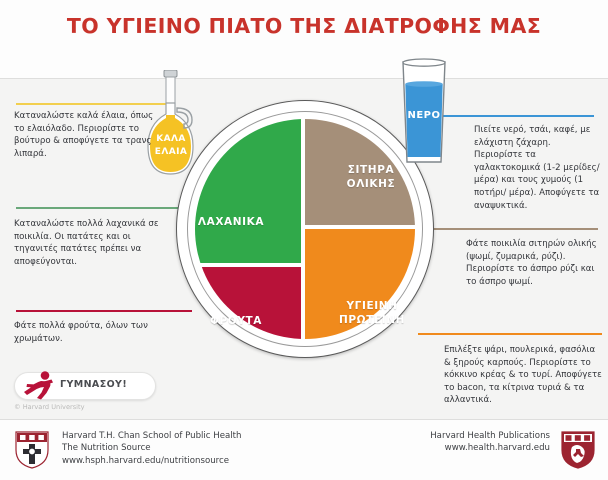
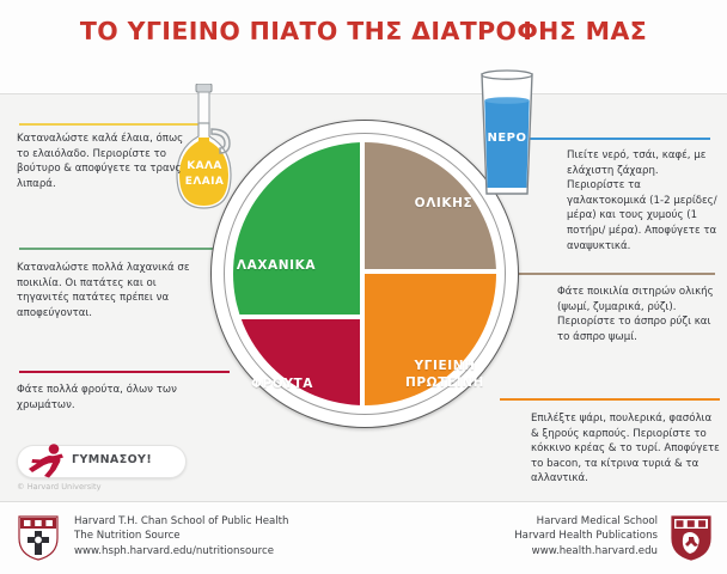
  ΤΟ ΥΓΙΕΙΝΟ ΠΙΑΤΟ ΤΗΣ ΔΙΑΤΡΟΦΗΣ ΜΑΣ
  ΛΑΧΑΝΙΚΑ
- ΣΙΤΗΡΑ
  ΟΛΙΚΗΣ
  ΥΓΙΕΙΝΗ
  ΠΡΩΤΕΙΝΗ
  ΦΡΟΥΤΑ
  ΚΑΛΑ
  ΕΛΑΙΑ
  ΝΕΡΟ
  Καταναλώστε καλά έλαια, όπως το ελαιόλαδο. Περιορίστε το βούτυρο & αποφύγετε τα τρανς λιπαρά.
  Καταναλώστε πολλά λαχανικά σε ποικιλία. Οι πατάτες και οι τηγανιτές πατάτες πρέπει να αποφεύγονται.
  Φάτε πολλά φρούτα, όλων των χρωμάτων.
  Πιείτε νερό, τσάι, καφέ, με ελάχιστη ζάχαρη. Περιορίστε τα γαλακτοκομικά (1-2 μερίδες/μέρα) και τους χυμούς (1 ποτήρι/ μέρα). Αποφύγετε τα αναψυκτικά.
  Φάτε ποικιλία σιτηρών ολικής (ψωμί, ζυμαρικά, ρύζι). Περιορίστε το άσπρο ρύζι και το άσπρο ψωμί.
  Επιλέξτε ψάρι, πουλερικά, φασόλια & ξηρούς καρπούς. Περιορίστε το κόκκινο κρέας & το τυρί. Αποφύγετε το bacon, τα κίτρινα τυριά & τα αλλαντικά.
  ΓΥΜΝΑΣΟΥ!
  © Harvard University
  Harvard T.H. Chan School of Public Health
  The Nutrition Source
  www.hsph.harvard.edu/nutritionsource
+ Harvard Medical School
  Harvard Health Publications
  www.health.harvard.edu
